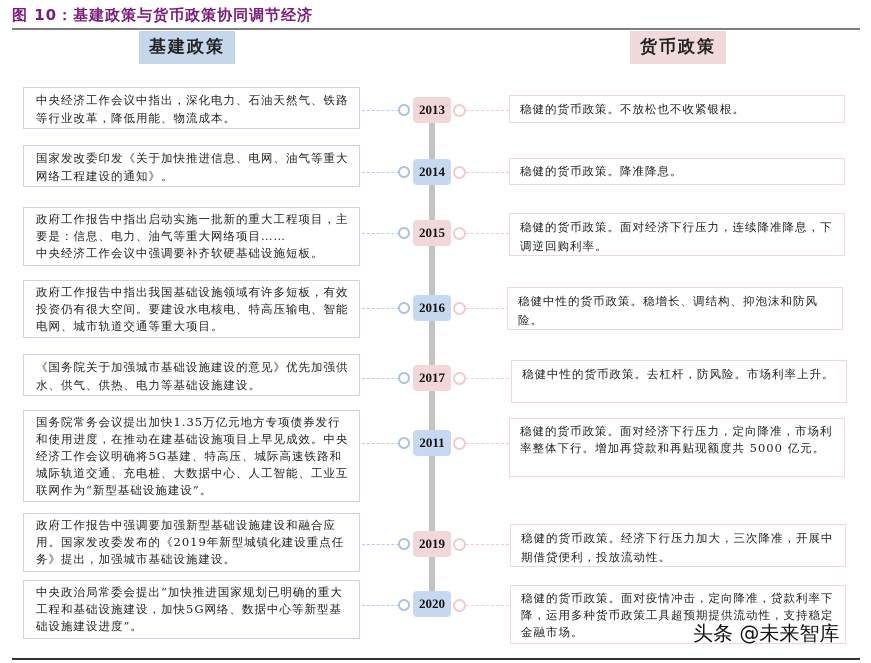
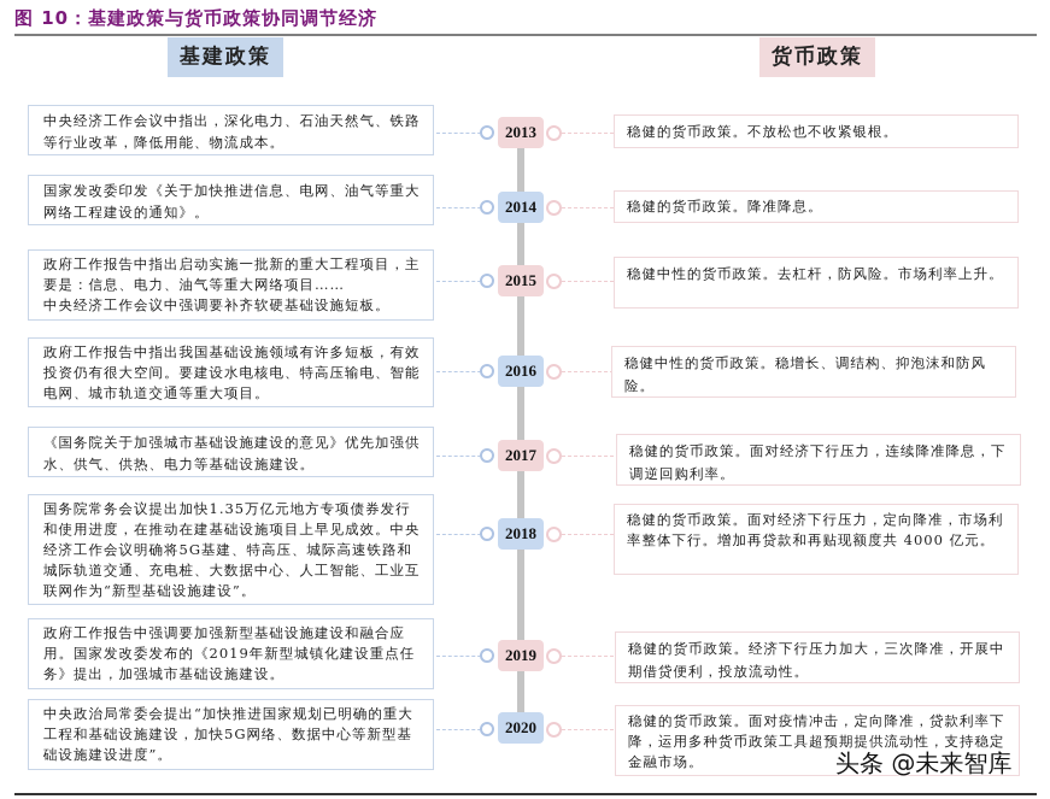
  图 10：基建政策与货币政策协同调节经济
  基建政策
  货币政策
  中央经济工作会议中指出，深化电力、石油天然气、铁路等行业改革，降低用能、物流成本。
  2013
  稳健的货币政策。不放松也不收紧银根。
  国家发改委印发《关于加快推进信息、电网、油气等重大网络工程建设的通知》。
  2014
  稳健的货币政策。降准降息。
  政府工作报告中指出启动实施一批新的重大工程项目，主要是：信息、电力、油气等重大网络项目……
  中央经济工作会议中强调要补齐软硬基础设施短板。
  2015
- 稳健的货币政策。面对经济下行压力，连续降准降息，下调逆回购利率。
+ 稳健中性的货币政策。去杠杆，防风险。市场利率上升。
  政府工作报告中指出我国基础设施领域有许多短板，有效投资仍有很大空间。要建设水电核电、特高压输电、智能电网、城市轨道交通等重大项目。
  2016
  稳健中性的货币政策。稳增长、调结构、抑泡沫和防风险。
  《国务院关于加强城市基础设施建设的意见》优先加强供水、供气、供热、电力等基础设施建设。
  2017
- 稳健中性的货币政策。去杠杆，防风险。市场利率上升。
+ 稳健的货币政策。面对经济下行压力，连续降准降息，下调逆回购利率。
  国务院常务会议提出加快1.35万亿元地方专项债券发行和使用进度，在推动在建基础设施项目上早见成效。中央经济工作会议明确将5G基建、特高压、城际高速铁路和城际轨道交通、充电桩、大数据中心、人工智能、工业互联网作为“新型基础设施建设”。
- 2011
+ 2018
- 稳健的货币政策。面对经济下行压力，定向降准，市场利率整体下行。增加再贷款和再贴现额度共 5000 亿元。
+ 稳健的货币政策。面对经济下行压力，定向降准，市场利率整体下行。增加再贷款和再贴现额度共 4000 亿元。
  政府工作报告中强调要加强新型基础设施建设和融合应用。国家发改委发布的《2019年新型城镇化建设重点任务》提出，加强城市基础设施建设。
  2019
  稳健的货币政策。经济下行压力加大，三次降准，开展中期借贷便利，投放流动性。
  中央政治局常委会提出“加快推进国家规划已明确的重大工程和基础设施建设，加快5G网络、数据中心等新型基础设施建设进度”。
  2020
  稳健的货币政策。面对疫情冲击，定向降准，贷款利率下降，运用多种货币政策工具超预期提供流动性，支持稳定金融市场。
  头条 @未来智库
